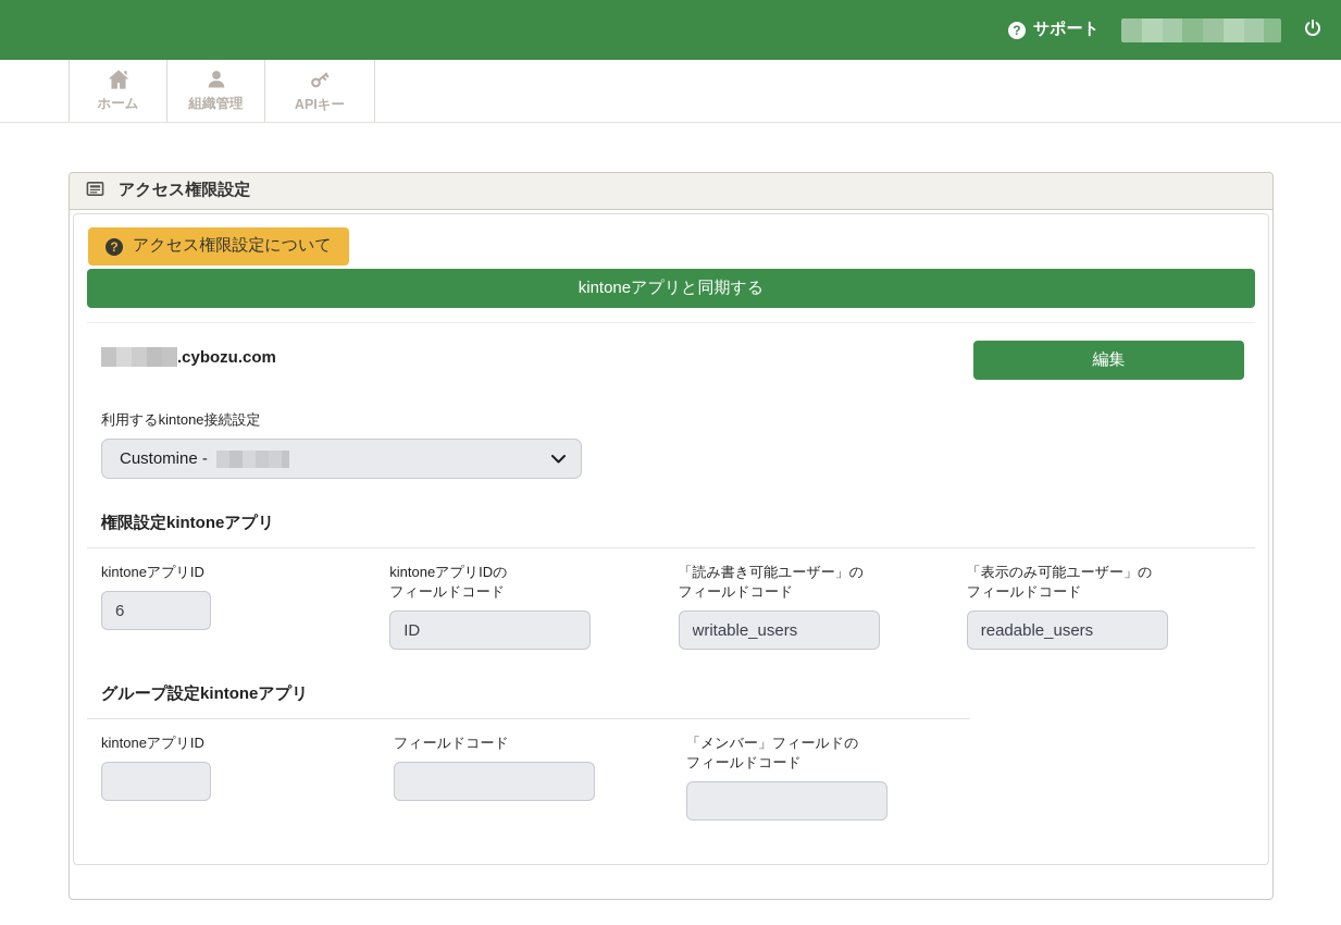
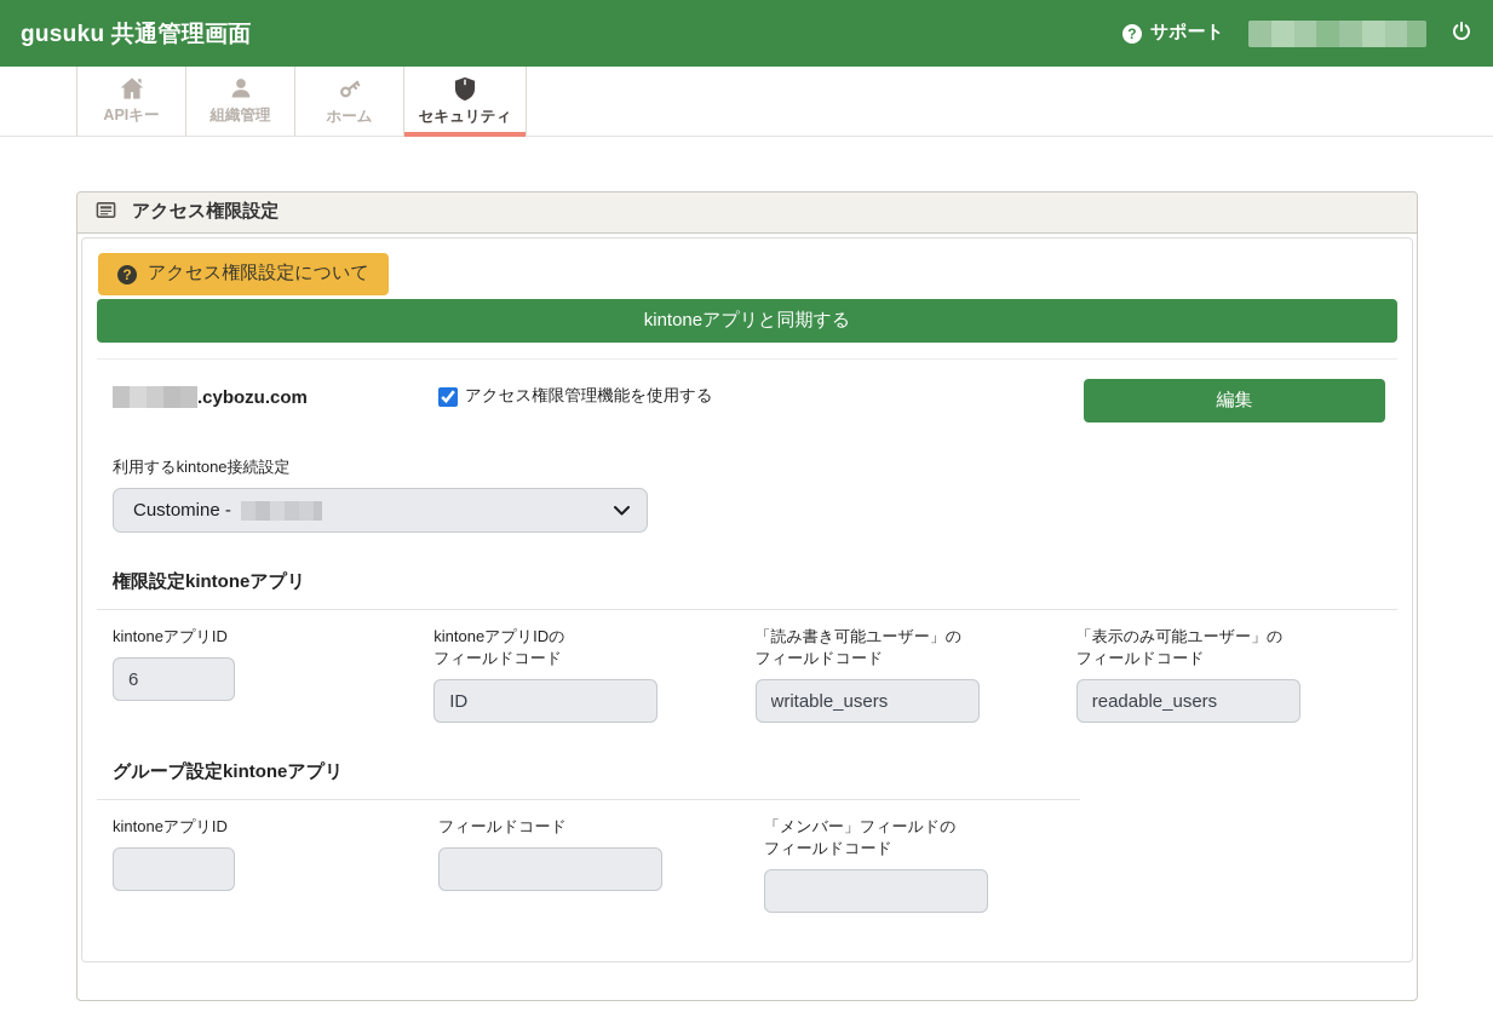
+ gusuku 共通管理画面
  ?
  サポート
- ホーム
+ APIキー
  組織管理
- APIキー
+ ホーム
+ セキュリティ
  アクセス権限設定
  ?
  アクセス権限設定について
  kintoneアプリと同期する
  .cybozu.com
+ アクセス権限管理機能を使用する
  編集
  利用するkintone接続設定
  Customine -
  権限設定kintoneアプリ
  kintoneアプリID
  6
  kintoneアプリIDの
  フィールドコード
  ID
  「読み書き可能ユーザー」の
  フィールドコード
  writable_users
  「表示のみ可能ユーザー」の
  フィールドコード
  readable_users
  グループ設定kintoneアプリ
  kintoneアプリID
  フィールドコード
  「メンバー」フィールドの
  フィールドコード
